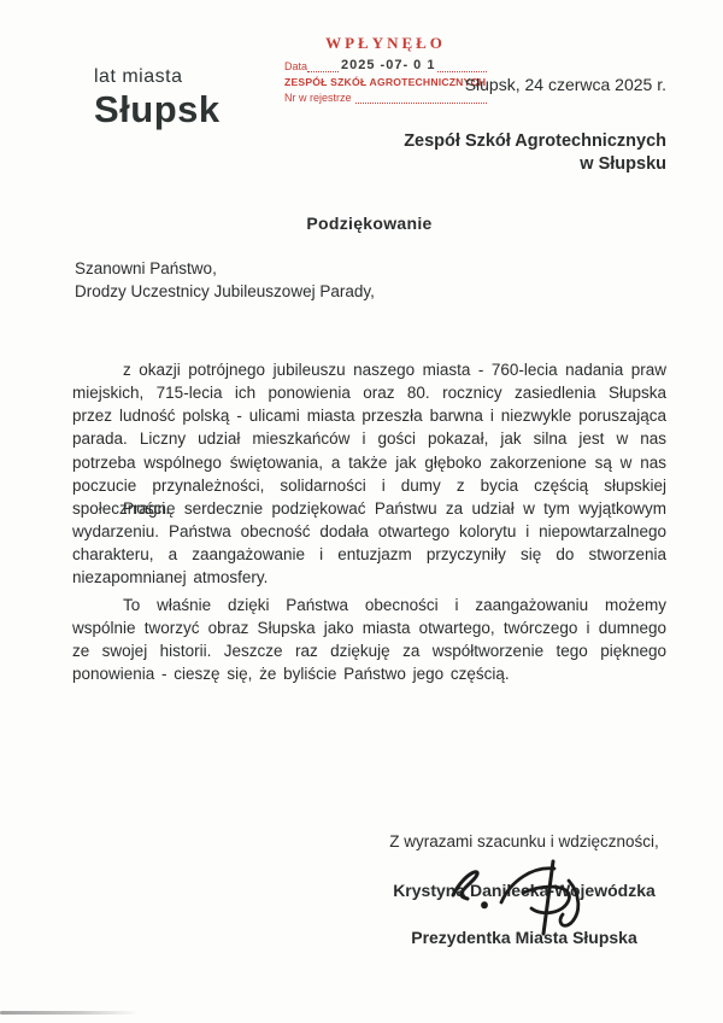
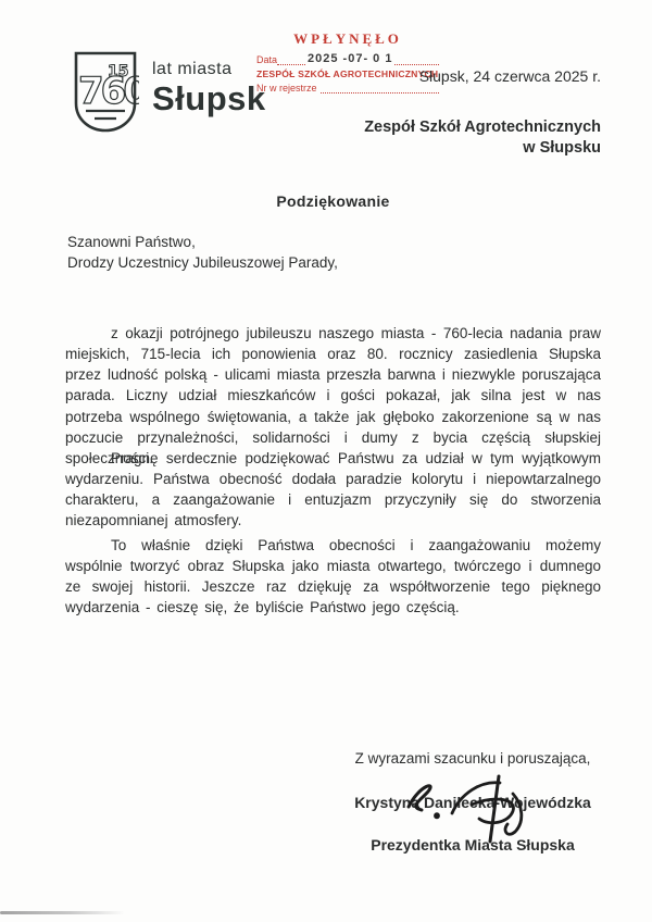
+ 760
+ 15
  lat miasta
  Słupsk
  WPŁYNĘŁO
  Data
  2025 -07- 0 1
  ZESPÓŁ SZKÓŁ AGROTECHNICZNYCH
  Nr w rejestrze
  Słupsk, 24 czerwca 2025 r.
  Zespół Szkół Agrotechnicznych
  w Słupsku
  Podziękowanie
  Szanowni Państwo,
  Drodzy Uczestnicy Jubileuszowej Parady,
  z okazji potrójnego jubileuszu naszego miasta - 760-lecia nadania praw miejskich, 715-lecia ich ponowienia oraz 80. rocznicy zasiedlenia Słupska przez ludność polską - ulicami miasta przeszła barwna i niezwykle poruszająca parada. Liczny udział mieszkańców i gości pokazał, jak silna jest w nas potrzeba wspólnego świętowania, a także jak głęboko zakorzenione są w nas poczucie przynależności, solidarności i dumy z bycia częścią słupskiej społeczności.
- Pragnę serdecznie podziękować Państwu za udział w tym wyjątkowym wydarzeniu. Państwa obecność dodała otwartego kolorytu i niepowtarzalnego charakteru, a zaangażowanie i entuzjazm przyczyniły się do stworzenia niezapomnianej atmosfery.
+ Pragnę serdecznie podziękować Państwu za udział w tym wyjątkowym wydarzeniu. Państwa obecność dodała paradzie kolorytu i niepowtarzalnego charakteru, a zaangażowanie i entuzjazm przyczyniły się do stworzenia niezapomnianej atmosfery.
- To właśnie dzięki Państwa obecności i zaangażowaniu możemy wspólnie tworzyć obraz Słupska jako miasta otwartego, twórczego i dumnego ze swojej historii. Jeszcze raz dziękuję za współtworzenie tego pięknego ponowienia - cieszę się, że byliście Państwo jego częścią.
+ To właśnie dzięki Państwa obecności i zaangażowaniu możemy wspólnie tworzyć obraz Słupska jako miasta otwartego, twórczego i dumnego ze swojej historii. Jeszcze raz dziękuję za współtworzenie tego pięknego wydarzenia - cieszę się, że byliście Państwo jego częścią.
- Z wyrazami szacunku i wdzięczności,
+ Z wyrazami szacunku i poruszająca,
  Krystyna Daniea-Wjewódzka
  Prezydentka Miasta Słupska
